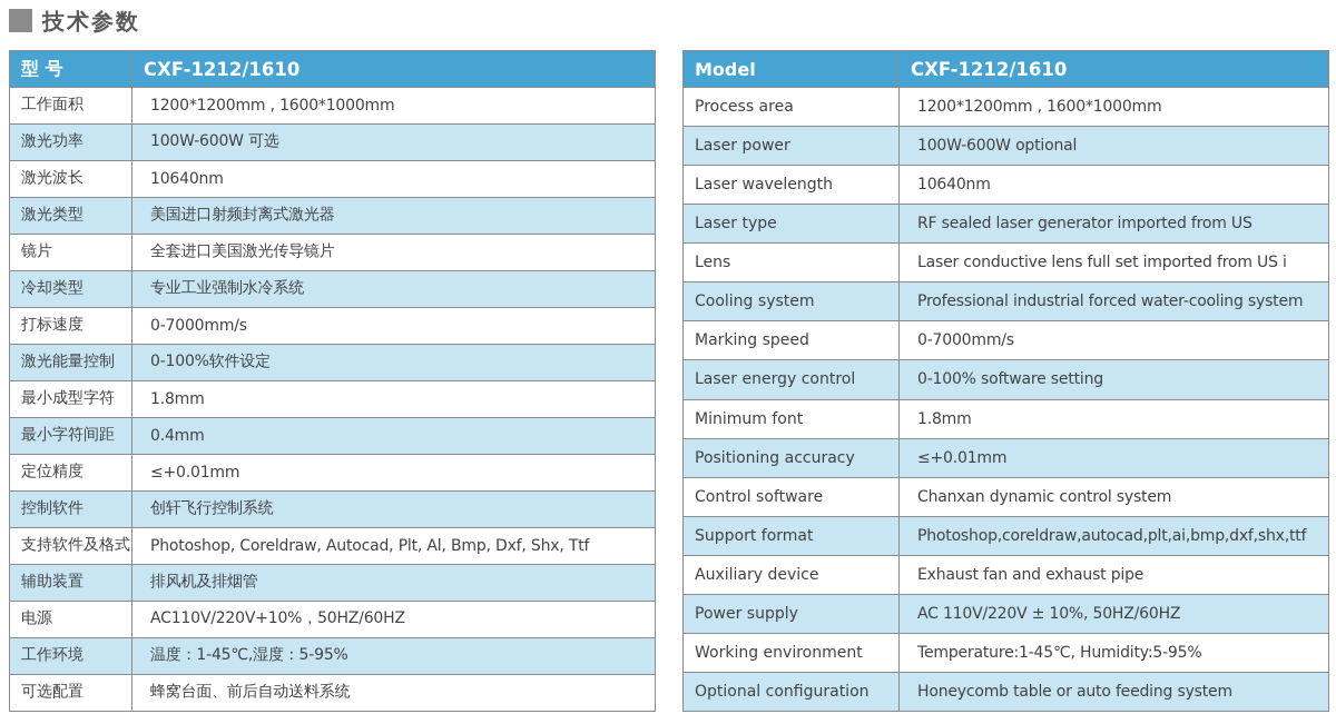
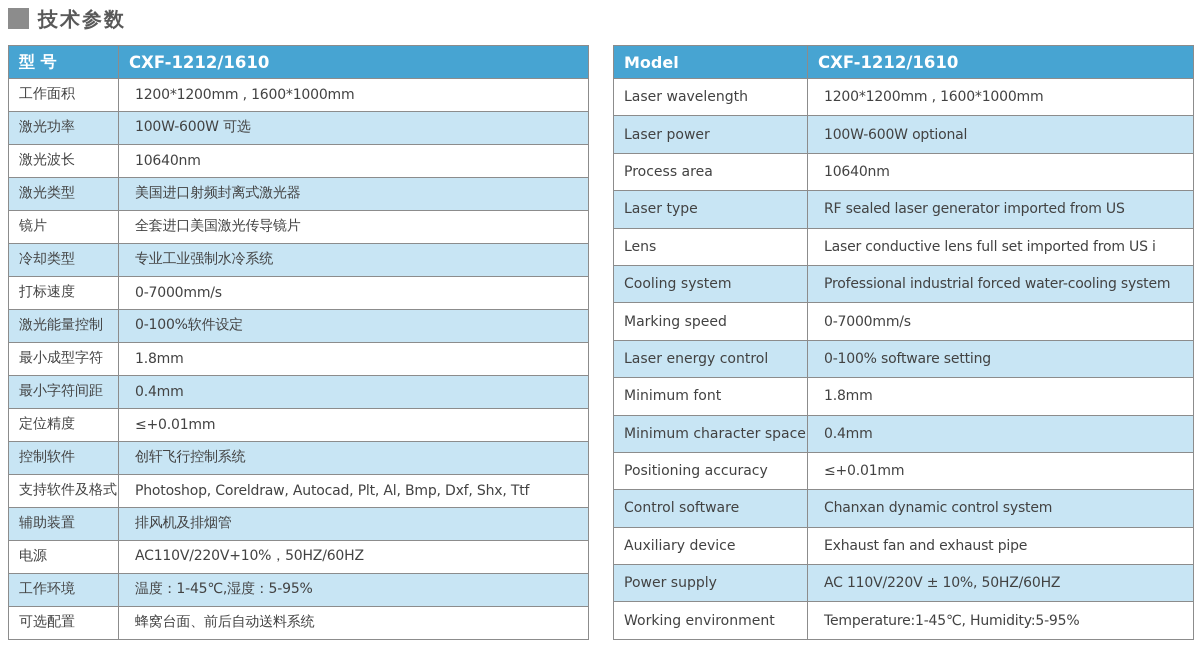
  技术参数
  型 号	CXF-1212/1610
  工作面积	1200*1200mm , 1600*1000mm
  激光功率	100W-600W 可选
  激光波长	10640nm
  激光类型	美国进口射频封离式激光器
  镜片	全套进口美国激光传导镜片
  冷却类型	专业工业强制水冷系统
  打标速度	0-7000mm/s
  激光能量控制	0-100%软件设定
  最小成型字符	1.8mm
  最小字符间距	0.4mm
  定位精度	≤+0.01mm
  控制软件	创轩飞行控制系统
  支持软件及格式	Photoshop, Coreldraw, Autocad, Plt, Al, Bmp, Dxf, Shx, Ttf
  辅助装置	排风机及排烟管
  电源	AC110V/220V+10%，50HZ/60HZ
  工作环境	温度：1-45℃,湿度：5-95%
  可选配置	蜂窝台面、前后自动送料系统
  Model	CXF-1212/1610
- Process area	1200*1200mm , 1600*1000mm
+ Laser wavelength	1200*1200mm , 1600*1000mm
  Laser power	100W-600W optional
- Laser wavelength	10640nm
+ Process area	10640nm
  Laser type	RF sealed laser generator imported from US
  Lens	Laser conductive lens full set imported from US i
  Cooling system	Professional industrial forced water-cooling system
  Marking speed	0-7000mm/s
  Laser energy control	0-100% software setting
  Minimum font	1.8mm
+ Minimum character space	0.4mm
  Positioning accuracy	≤+0.01mm
  Control software	Chanxan dynamic control system
- Support format	Photoshop,coreldraw,autocad,plt,ai,bmp,dxf,shx,ttf
  Auxiliary device	Exhaust fan and exhaust pipe
  Power supply	AC 110V/220V ± 10%, 50HZ/60HZ
  Working environment	Temperature:1-45℃, Humidity:5-95%
- Optional configuration	Honeycomb table or auto feeding system
